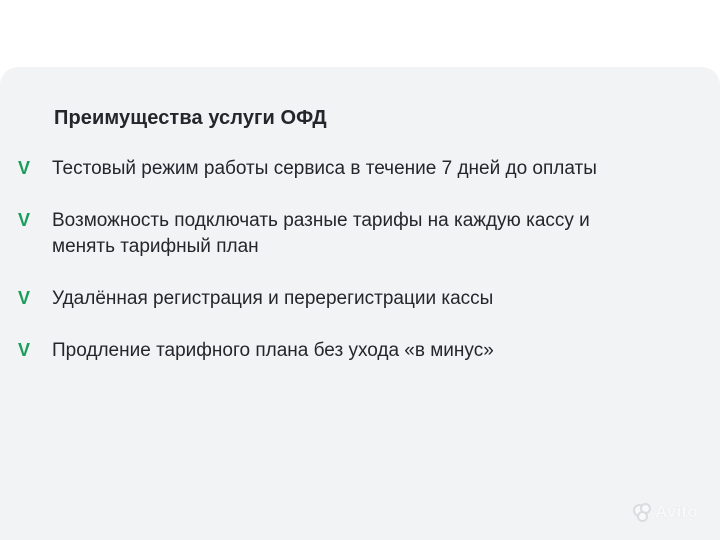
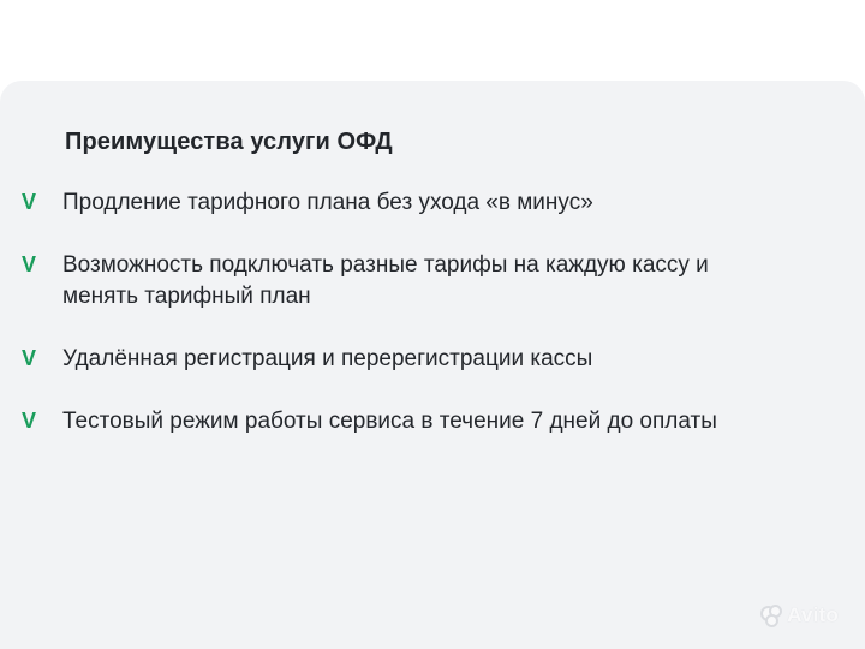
  Преимущества услуги ОФД
  V
- Тестовый режим работы сервиса в течение 7 дней до оплаты
+ Продление тарифного плана без ухода «в минус»
  V
  Возможность подключать разные тарифы на каждую кассу и менять тарифный план
  V
  Удалённая регистрация и перерегистрации кассы
  V
- Продление тарифного плана без ухода «в минус»
+ Тестовый режим работы сервиса в течение 7 дней до оплаты
